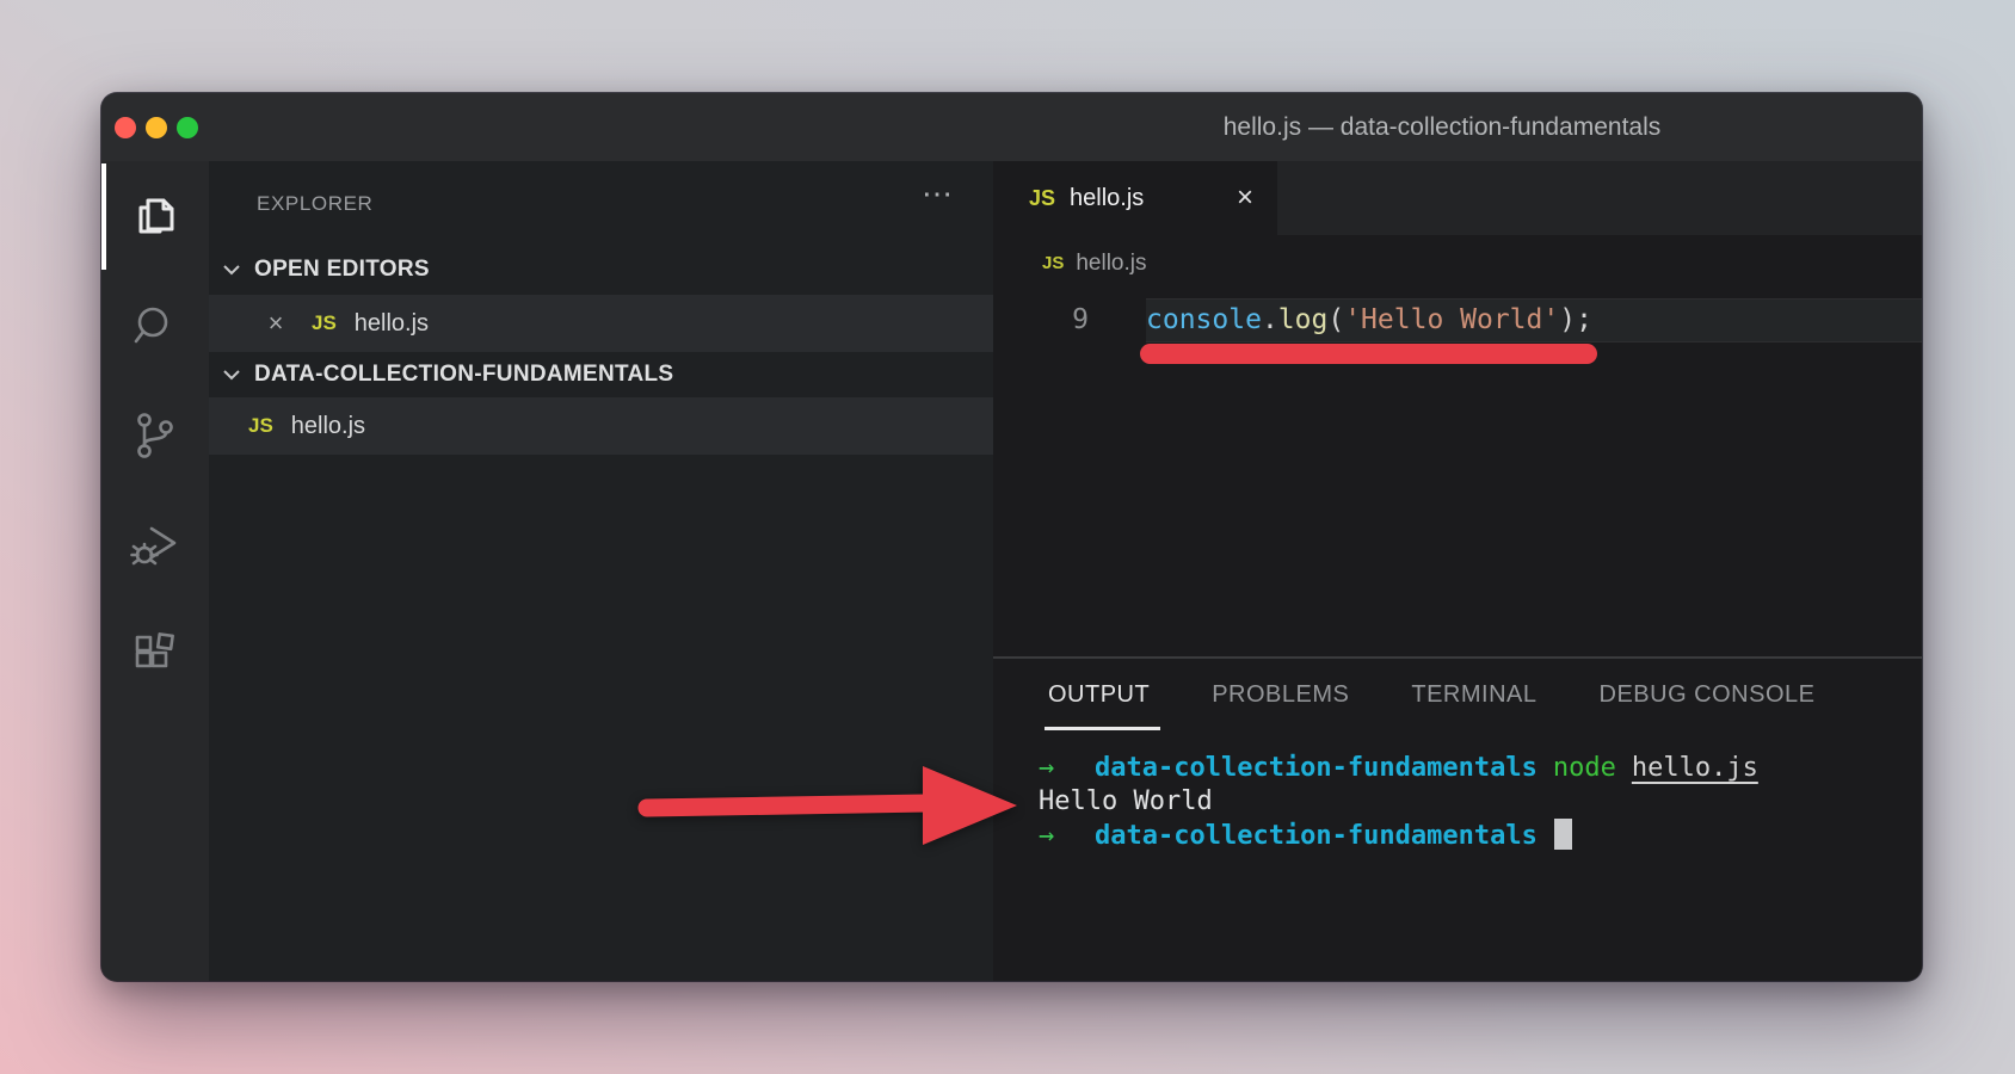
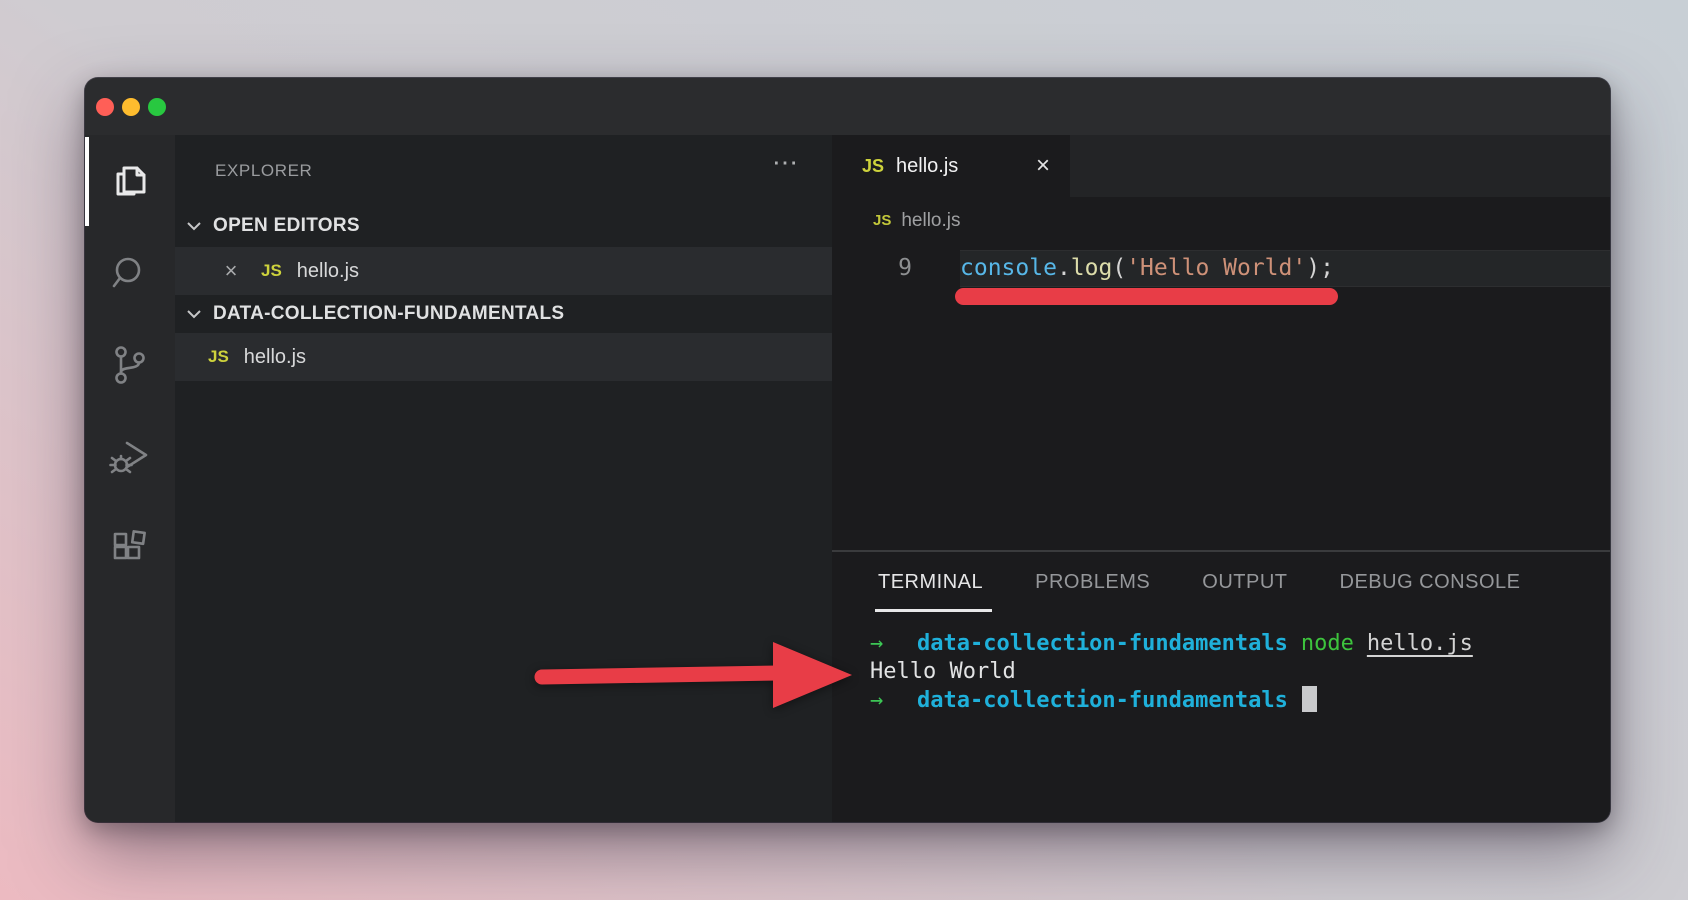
- hello.js — data-collection-fundamentals
  EXPLORER
  ⋯
  OPEN EDITORS
  ×
  JS
  hello.js
  DATA-COLLECTION-FUNDAMENTALS
  JS
  hello.js
  JS
  hello.js
  ×
  JS
  hello.js
  9
  console.log('Hello World');
- OUTPUT
+ TERMINAL
  PROBLEMS
- TERMINAL
+ OUTPUT
  DEBUG CONSOLE
  → data-collection-fundamentals node hello.js
  Hello World
  → data-collection-fundamentals
